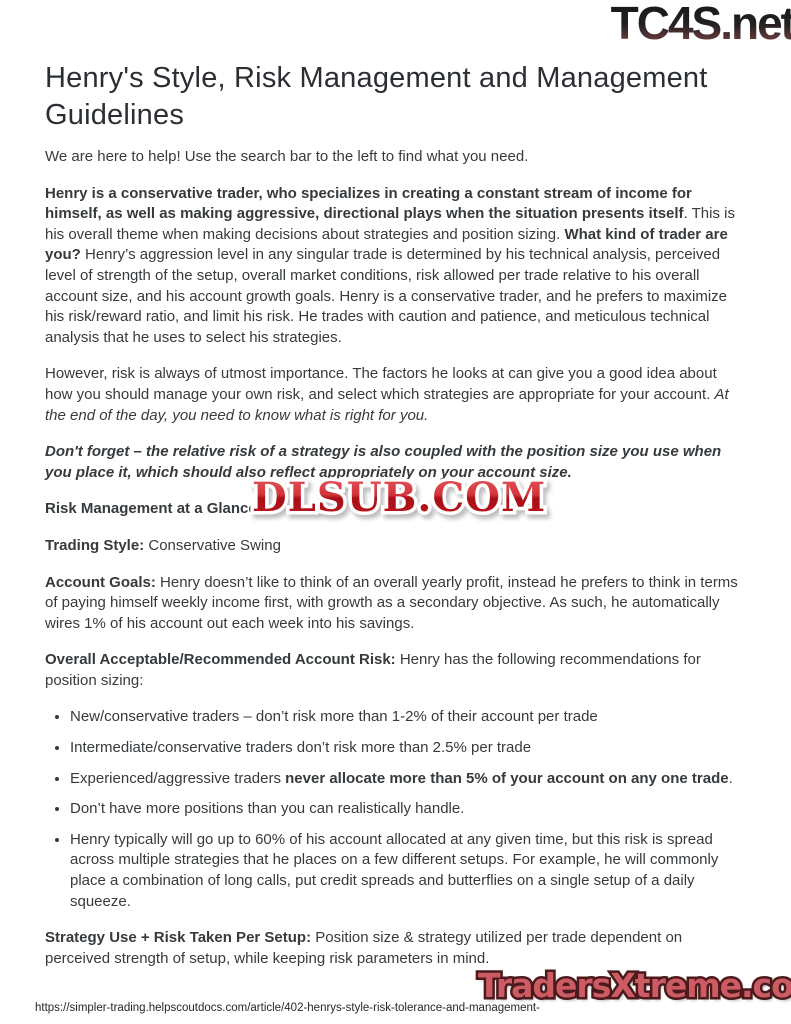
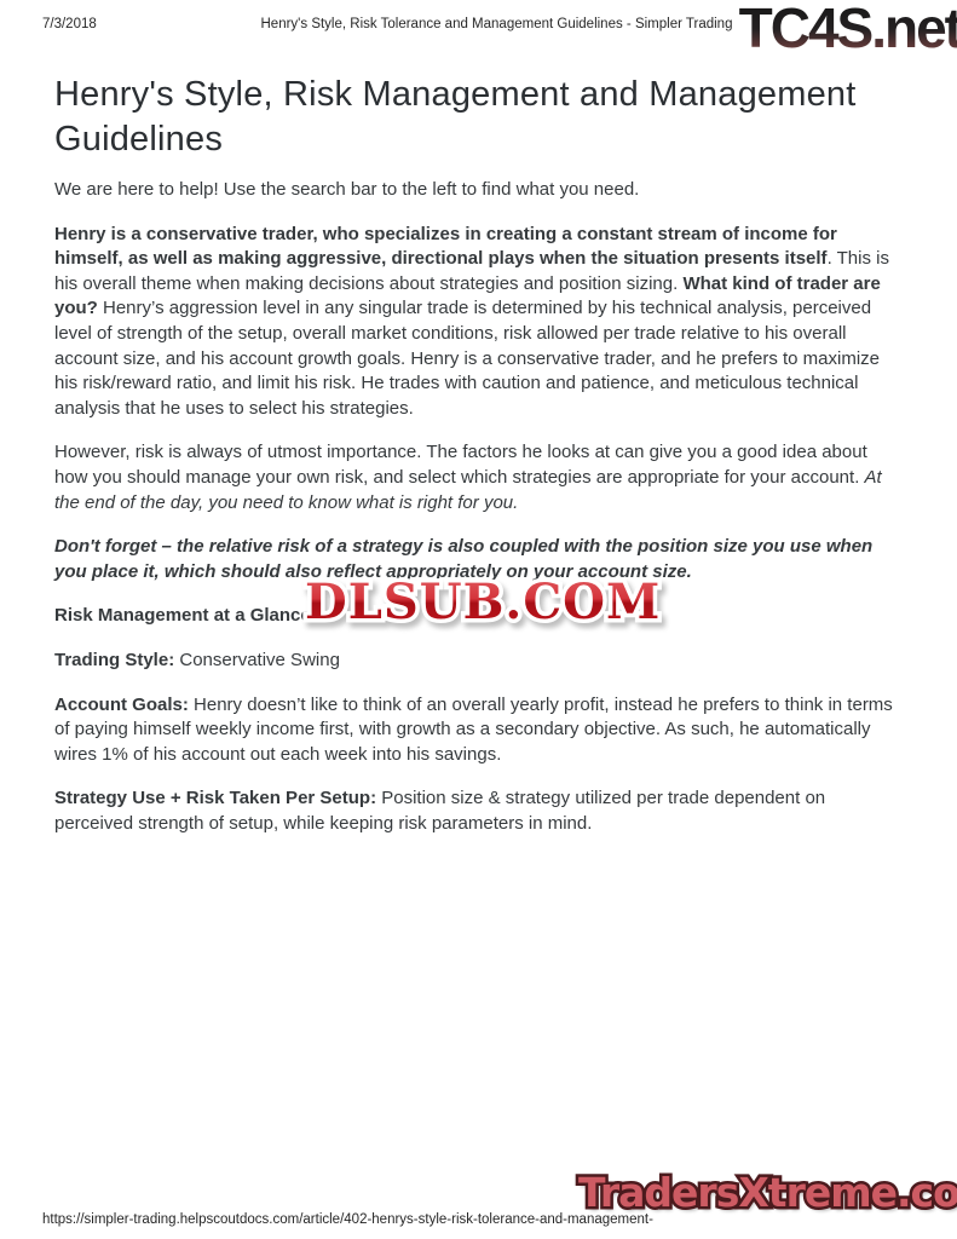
+ 7/3/2018
+ Henry's Style, Risk Tolerance and Management Guidelines - Simpler Trading
  Henry's Style, Risk Management and Management Guidelines
  We are here to help! Use the search bar to the left to find what you need.
  Henry is a conservative trader, who specializes in creating a constant stream of income for himself, as well as making aggressive, directional plays when the situation presents itself. This is his overall theme when making decisions about strategies and position sizing. What kind of trader are you? Henry’s aggression level in any singular trade is determined by his technical analysis, perceived level of strength of the setup, overall market conditions, risk allowed per trade relative to his overall account size, and his account growth goals. Henry is a conservative trader, and he prefers to maximize his risk/reward ratio, and limit his risk. He trades with caution and patience, and meticulous technical analysis that he uses to select his strategies.
  However, risk is always of utmost importance. The factors he looks at can give you a good idea about how you should manage your own risk, and select which strategies are appropriate for your account. At the end of the day, you need to know what is right for you.
  Don't forget – the relative risk of a strategy is also coupled with the position size you use when you place it, which should also reflect appropriately on your account size.
  Risk Management at a Glanc
  Trading Style: Conservative Swing
  Account Goals: Henry doesn’t like to think of an overall yearly profit, instead he prefers to think in terms of paying himself weekly income first, with growth as a secondary objective. As such, he automatically wires 1% of his account out each week into his savings.
- Overall Acceptable/Recommended Account Risk: Henry has the following recommendations for position sizing:
- New/conservative traders – don’t risk more than 1-2% of their account per trade
- Intermediate/conservative traders don’t risk more than 2.5% per trade
- Experienced/aggressive traders never allocate more than 5% of your account on any one trade.
- Don’t have more positions than you can realistically handle.
- Henry typically will go up to 60% of his account allocated at any given time, but this risk is spread across multiple strategies that he places on a few different setups. For example, he will commonly place a combination of long calls, put credit spreads and butterflies on a single setup of a daily squeeze.
  Strategy Use + Risk Taken Per Setup: Position size & strategy utilized per trade dependent on perceived strength of setup, while keeping risk parameters in mind.
  https://simpler-trading.helpscoutdocs.com/article/402-henrys-style-risk-tolerance-and-management-
  TC4S.net
  DLSUB.COM
  TradersXtreme.co
